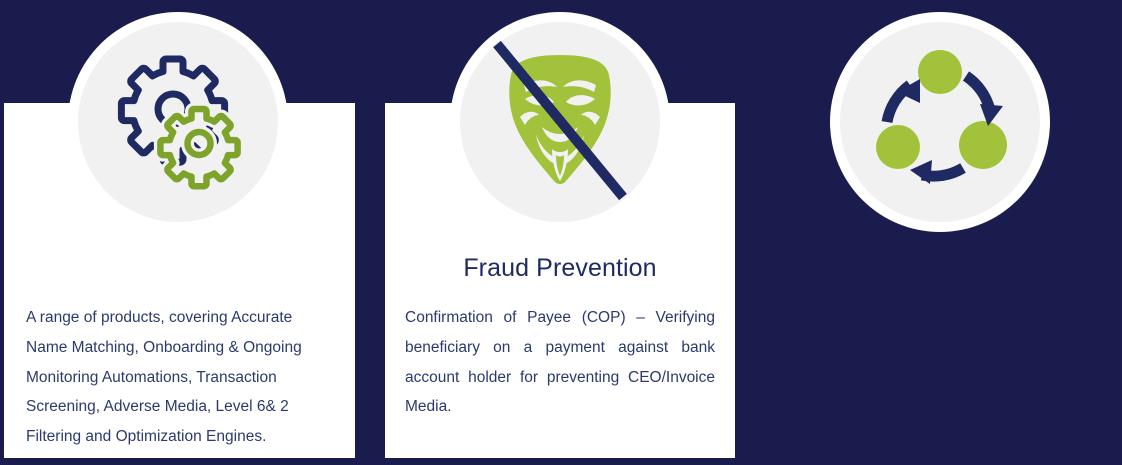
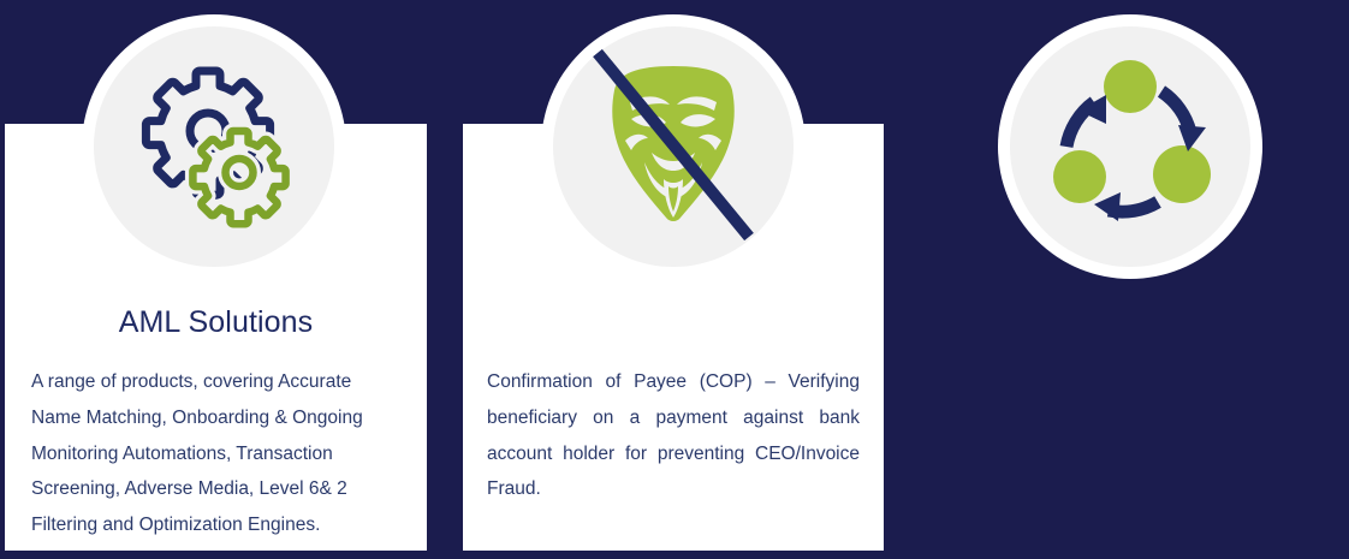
+ AML Solutions
  A range of products, covering Accurate Name Matching, Onboarding & Ongoing Monitoring Automations, Transaction Screening, Adverse Media, Level 6& 2 Filtering and Optimization Engines.
- Fraud Prevention
- Confirmation of Payee (COP) – Verifying beneficiary on a payment against bank account holder for preventing CEO/Invoice Media.
+ Confirmation of Payee (COP) – Verifying beneficiary on a payment against bank account holder for preventing CEO/Invoice Fraud.
